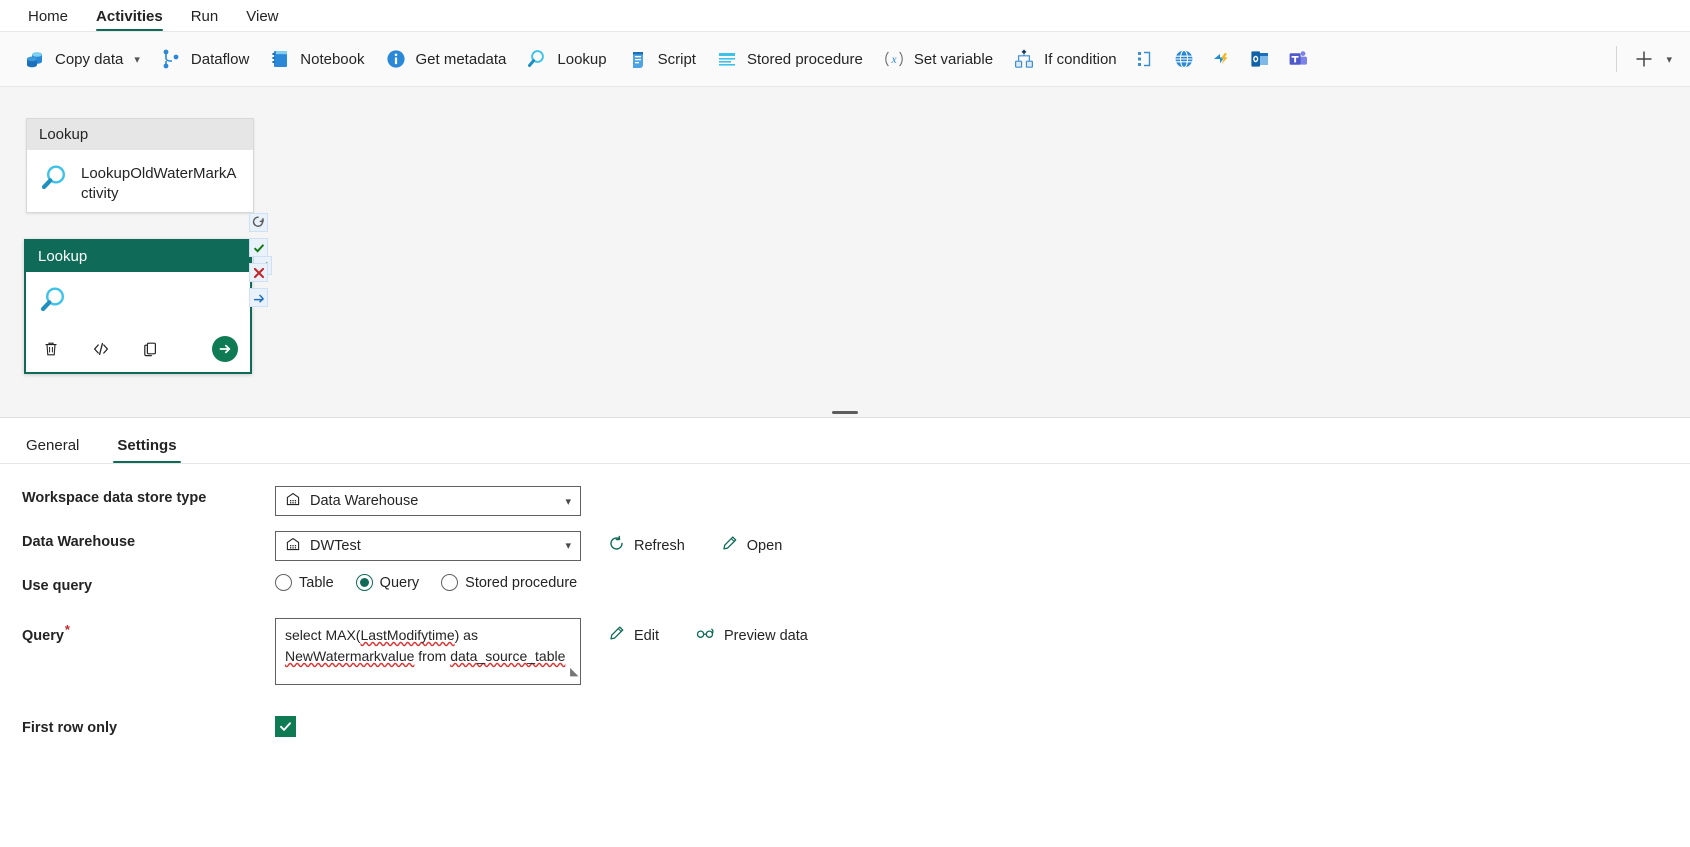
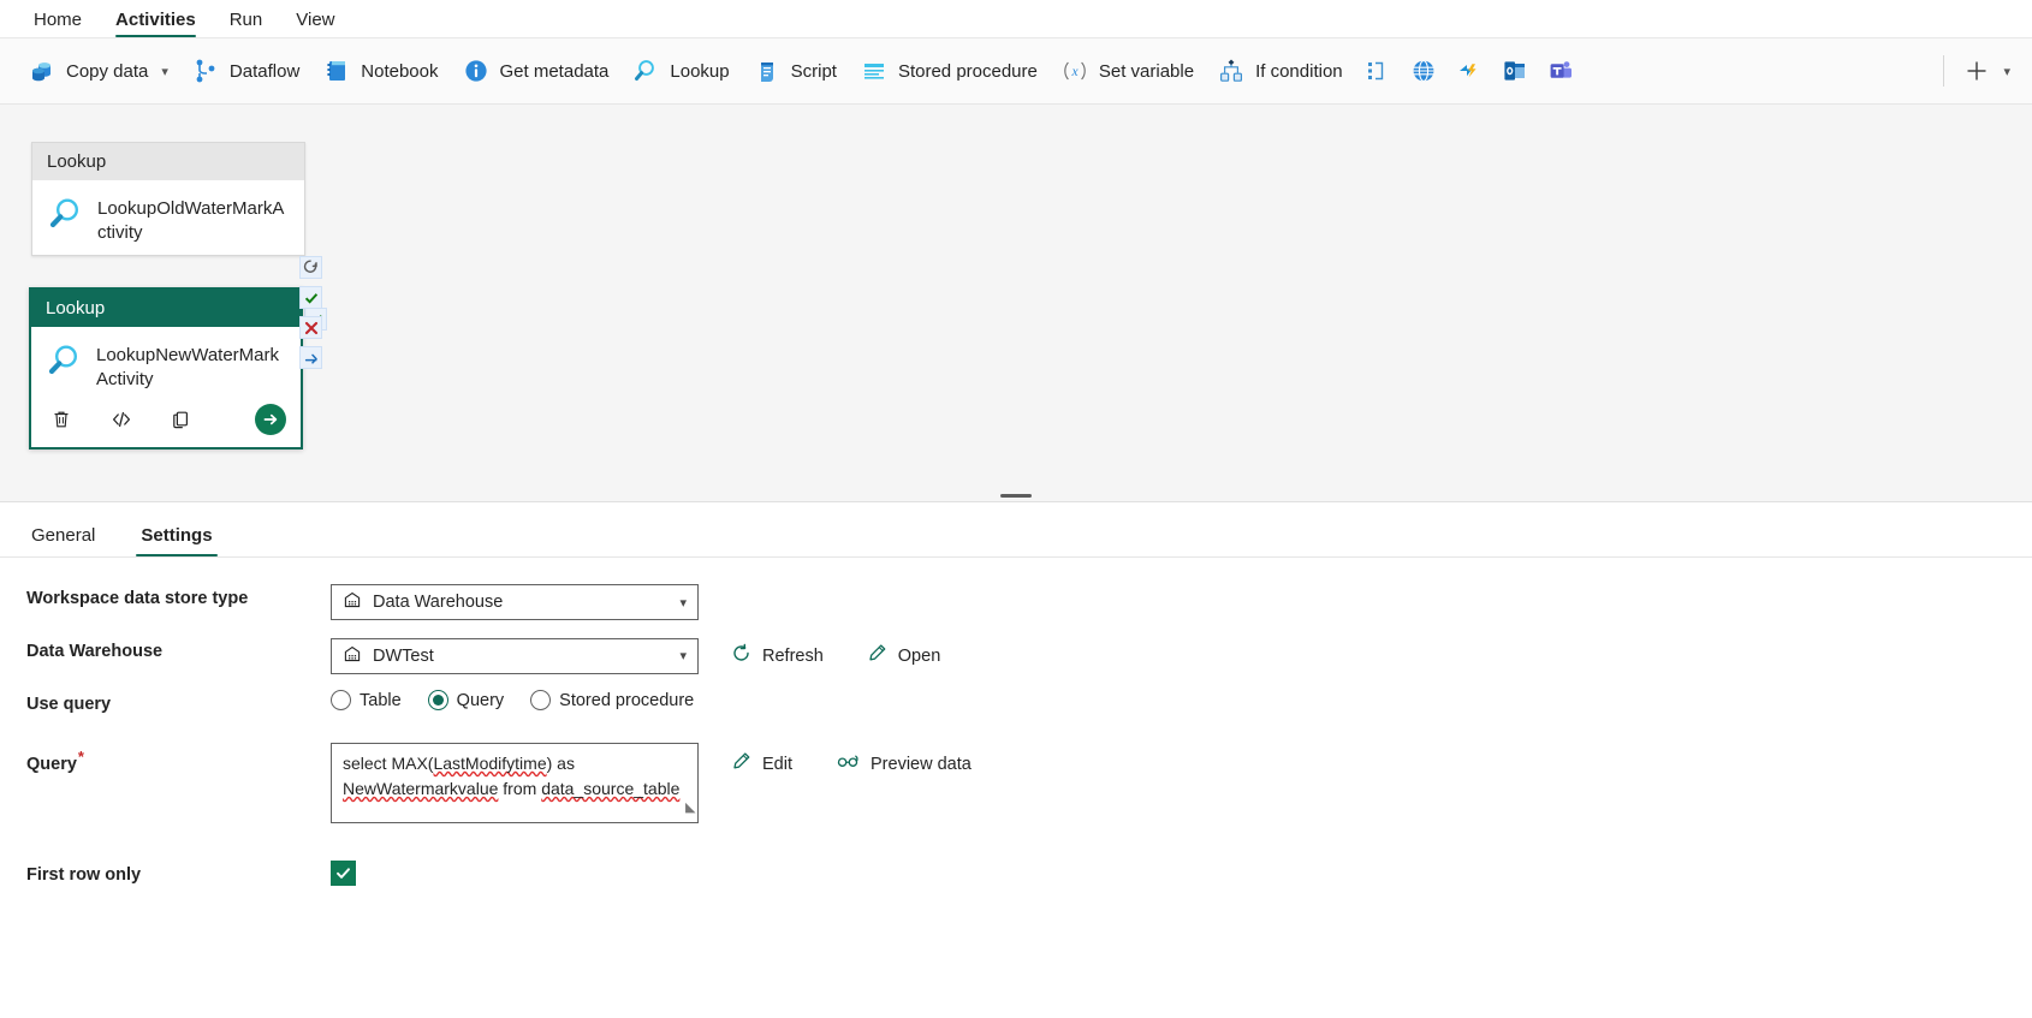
  Home
  Activities
  Run
  View
  Copy data
  ▾
  Dataflow
  Notebook
  Get metadata
  Lookup
  Script
  Stored procedure
  x
  Set variable
  If condition
  ▾
  Lookup
  LookupOldWaterMarkActivity
  Lookup
+ LookupNewWaterMarkActivity
  General
  Settings
  Workspace data store type
  Data Warehouse
  ▾
  Data Warehouse
  DWTest
  ▾
  Refresh
  Open
  Use query
  Table
  Query
  Stored procedure
  Query*
  select MAX(LastModifytime) as NewWatermarkvalue from data_source_table
  Edit
  Preview data
  First row only
